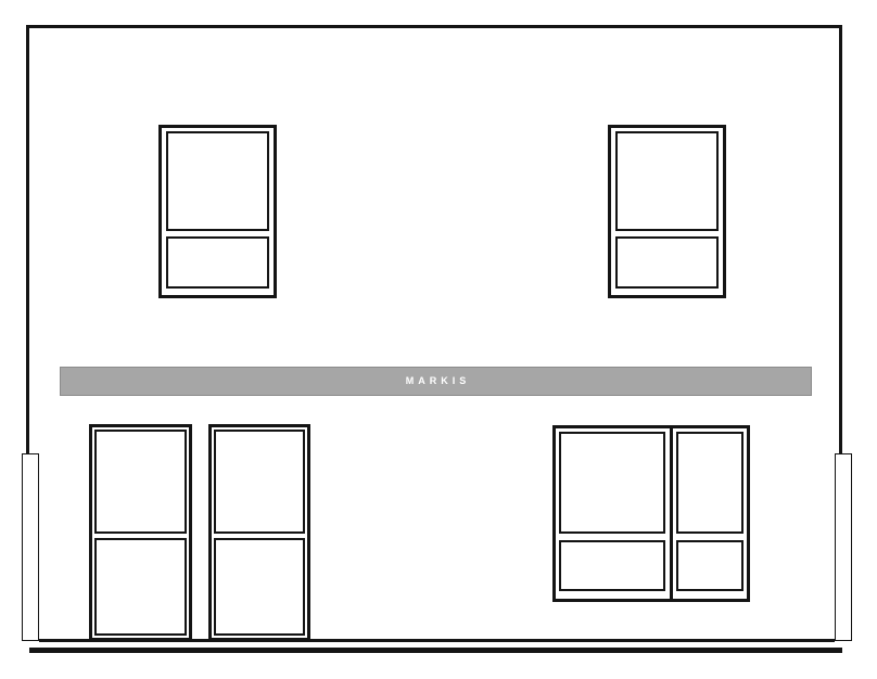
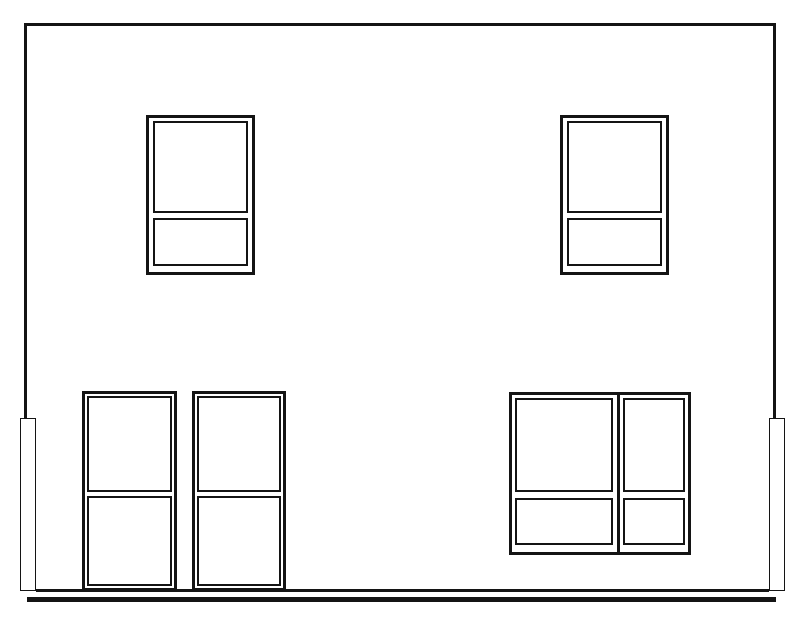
- MARKIS
